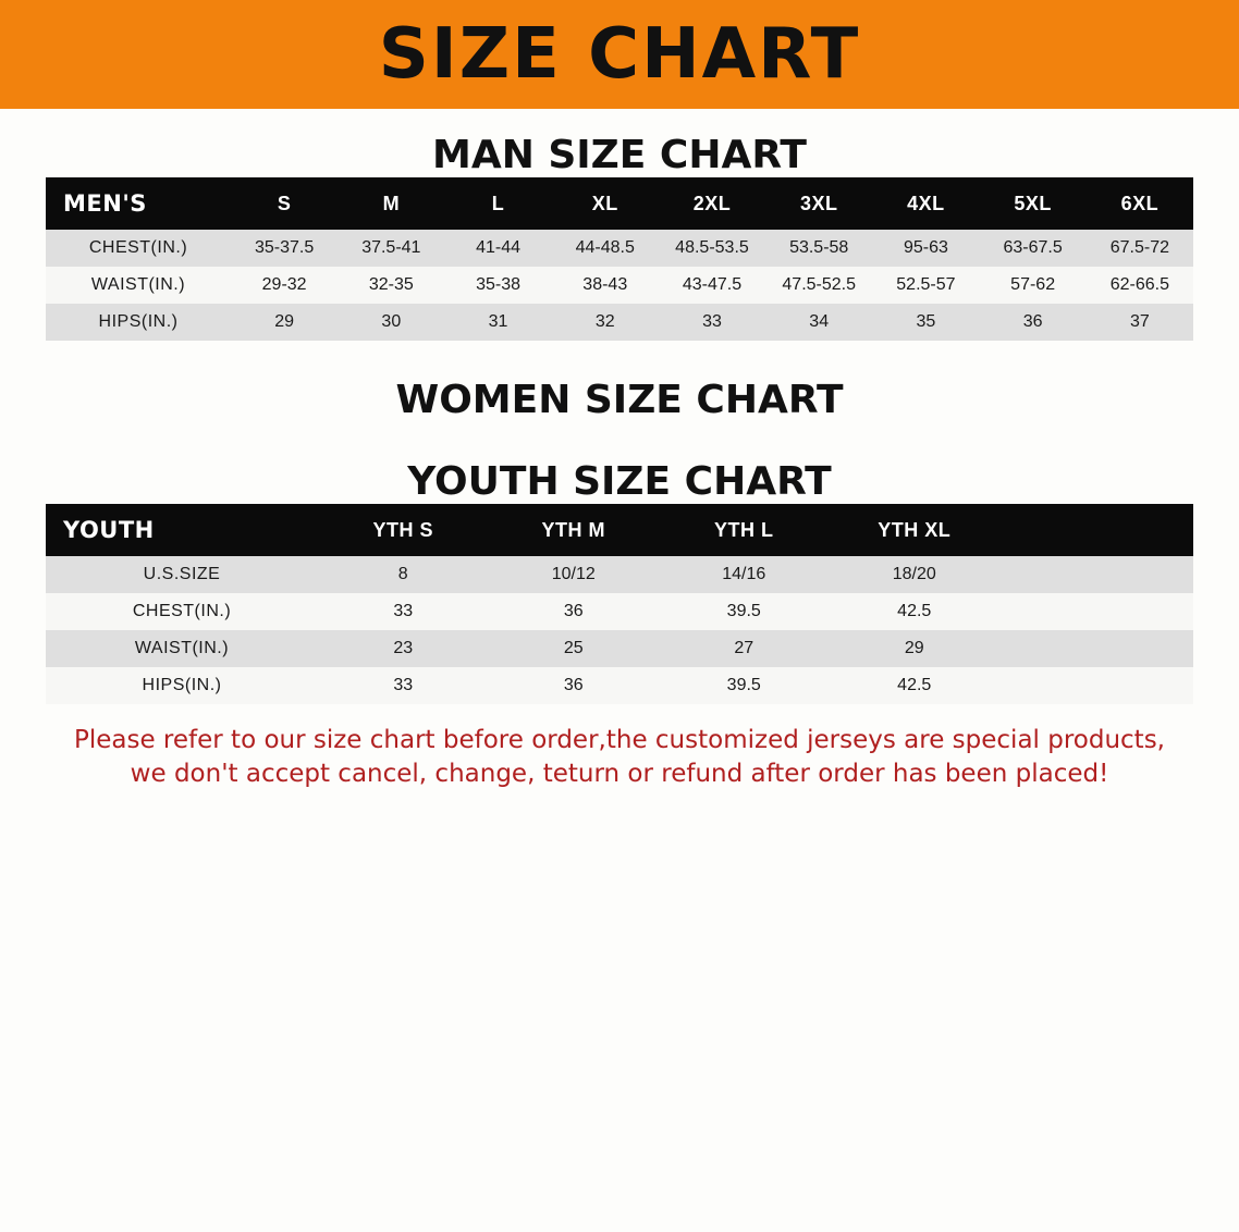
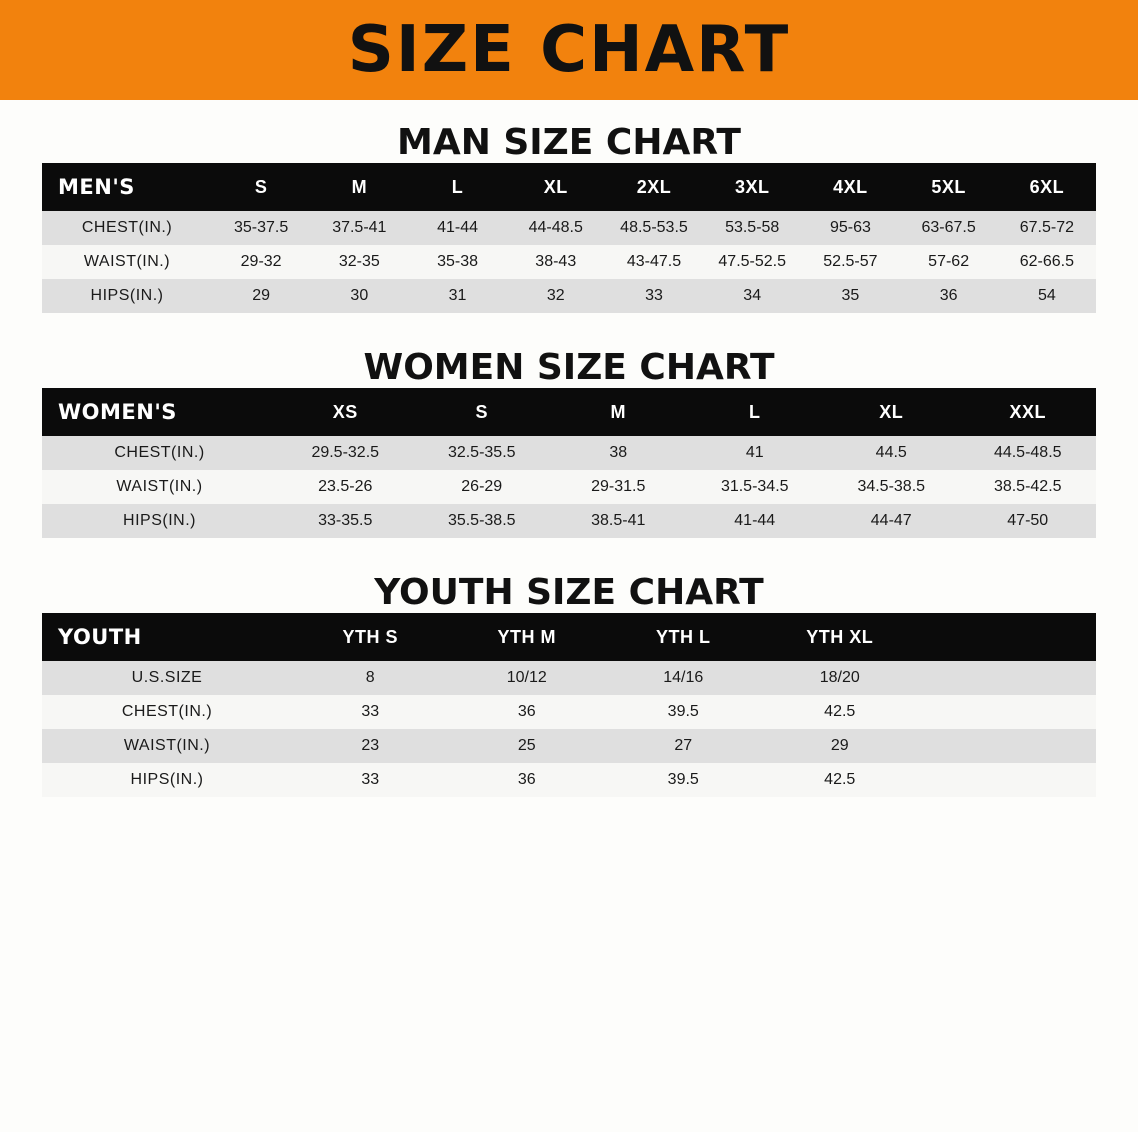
  SIZE CHART
  MAN SIZE CHART
  MEN'S	S	M	L	XL	2XL	3XL	4XL	5XL	6XL
  CHEST(IN.)	35-37.5	37.5-41	41-44	44-48.5	48.5-53.5	53.5-58	95-63	63-67.5	67.5-72
  WAIST(IN.)	29-32	32-35	35-38	38-43	43-47.5	47.5-52.5	52.5-57	57-62	62-66.5
- HIPS(IN.)	29	30	31	32	33	34	35	36	37
+ HIPS(IN.)	29	30	31	32	33	34	35	36	54
  WOMEN SIZE CHART
+ WOMEN'S	XS	S	M	L	XL	XXL
+ CHEST(IN.)	29.5-32.5	32.5-35.5	38	41	44.5	44.5-48.5
+ WAIST(IN.)	23.5-26	26-29	29-31.5	31.5-34.5	34.5-38.5	38.5-42.5
+ HIPS(IN.)	33-35.5	35.5-38.5	38.5-41	41-44	44-47	47-50
  YOUTH SIZE CHART
  YOUTH	YTH S	YTH M	YTH L	YTH XL
  U.S.SIZE	8	10/12	14/16	18/20
  CHEST(IN.)	33	36	39.5	42.5
  WAIST(IN.)	23	25	27	29
  HIPS(IN.)	33	36	39.5	42.5
- Please refer to our size chart before order,the customized jerseys are special products,
- we don't accept cancel, change, teturn or refund after order has been placed!
